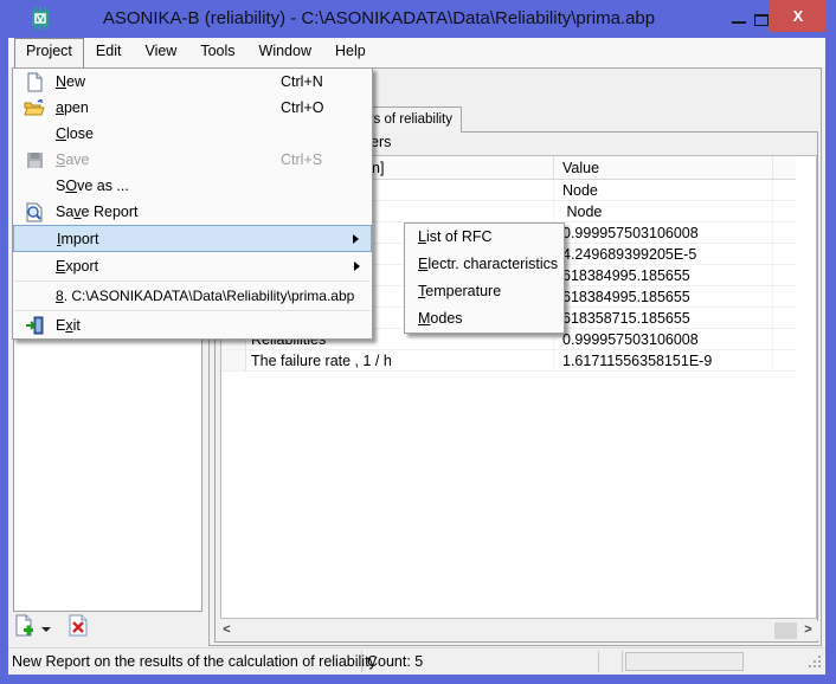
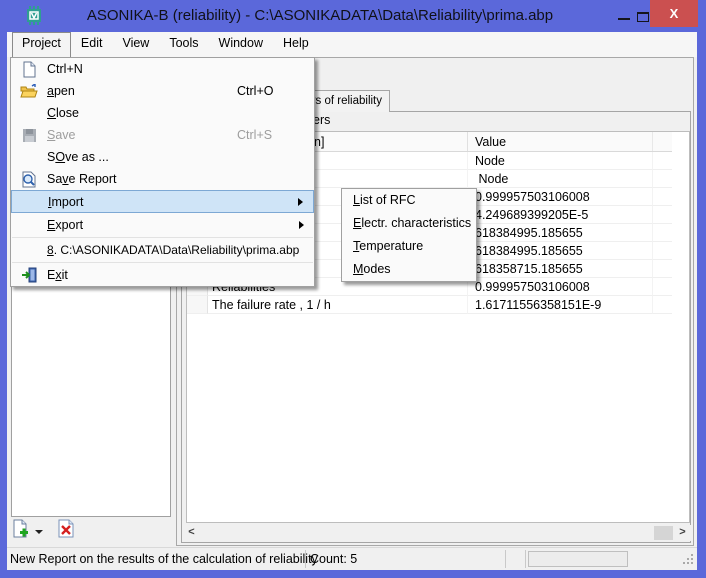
  ASONIKA-B (reliability) - C:\ASONIKADATA\Data\Reliability\prima.abp
  X
  Project
  Edit
  View
  Tools
  Window
  Help
  s of reliability
  ers
  n]
  Value
  Node
  Node
  0.999957503106008
  4.249689399205E-5
  618384995.185655
  618384995.185655
  618358715.185655
  Reliabilities
  0.999957503106008
  The failure rate , 1 / h
  1.61711556358151E-9
  <
  >
  New Report on the results of the calculation of reliability
  Count: 5
- New
  Ctrl+N
  apen
  Ctrl+O
  Close
  Save
  Ctrl+S
  SOve as ...
  Save Report
  Import
  Export
  8. C:\ASONIKADATA\Data\Reliability\prima.abp
  Exit
  List of RFC
  Electr. characteristics
  Temperature
  Modes
